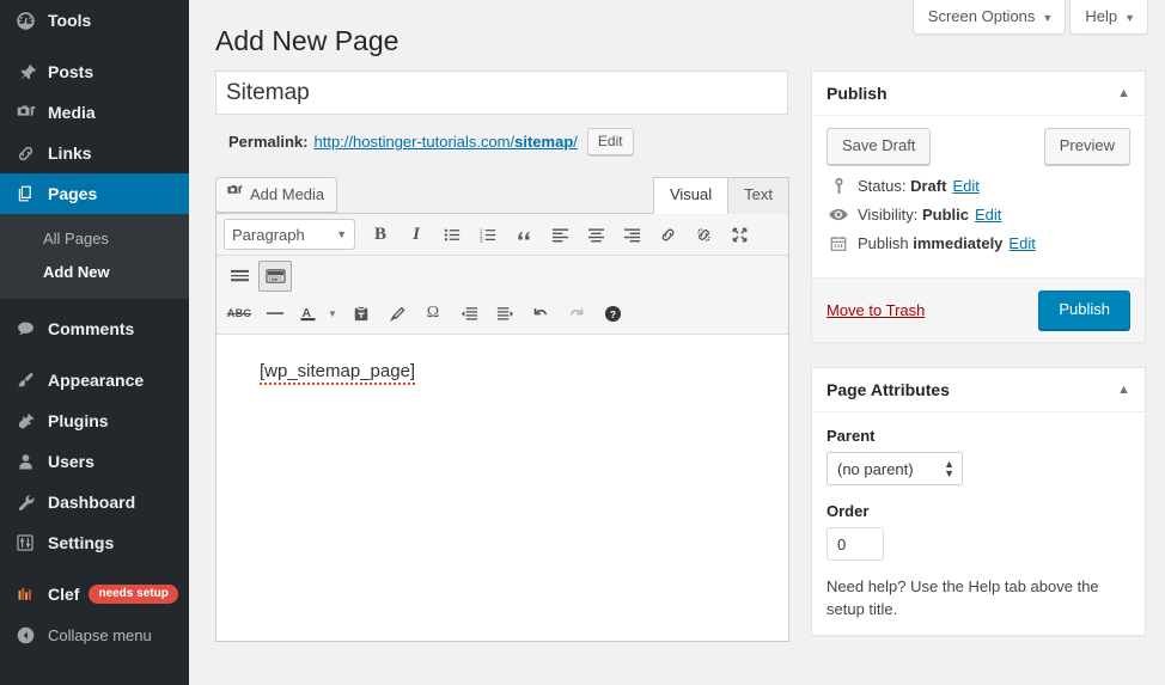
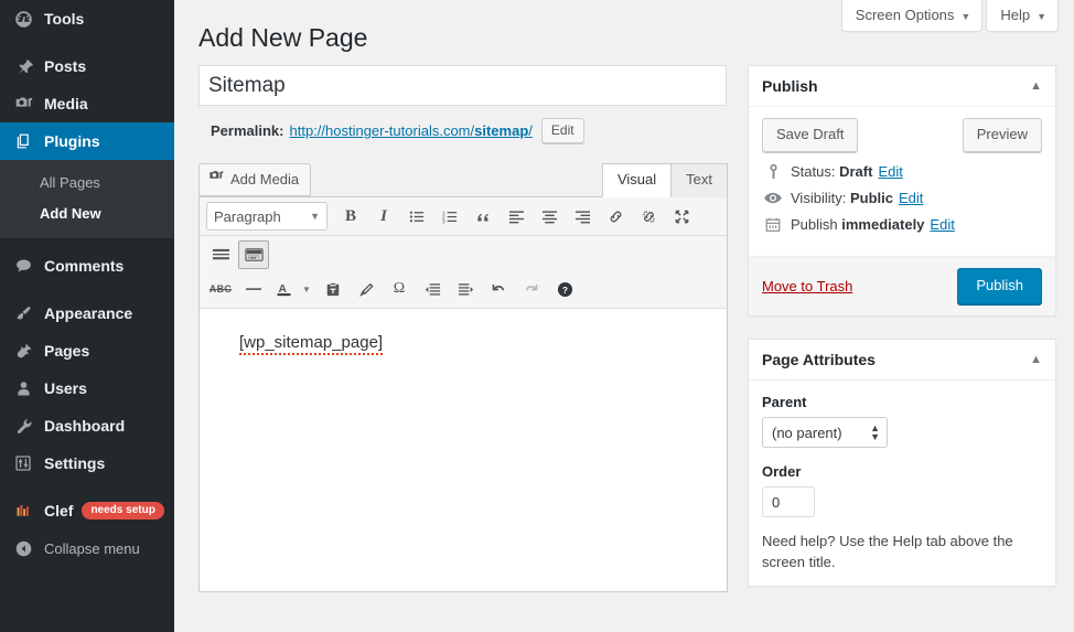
  Tools
  Posts
  Media
- Links
- Pages
+ Plugins
  All Pages
  Add New
  Comments
  Appearance
- Plugins
+ Pages
  Users
  Dashboard
  Settings
  Clef
  needs setup
  Collapse menu
  Screen Options ▼
  Help ▼
  Add New Page
  Sitemap
  Permalink:
  http://hostinger-tutorials.com/sitemap/
  Edit
  Add Media
  Visual
  Text
  Paragraph
  ▼
  B
  I
  ABC
  A
  ▼
  Ω
  ?
  [wp_sitemap_page]
  Publish
  ▲
  Save Draft
  Preview
  Status:
  Draft
  Edit
  Visibility:
  Public
  Edit
  Publish
  immediately
  Edit
  Move to Trash
  Publish
  Page Attributes
  ▲
  Parent
  (no parent)
  ▲
  ▼
  Order
  0
- Need help? Use the Help tab above the setup title.
+ Need help? Use the Help tab above the screen title.
